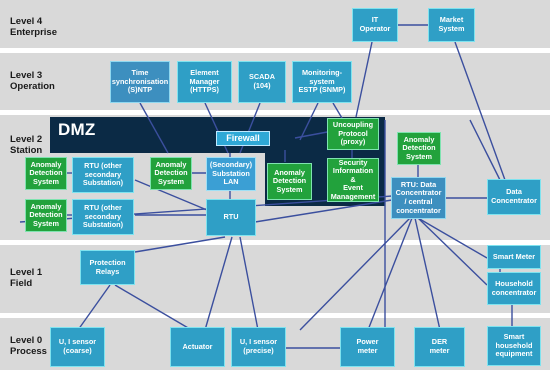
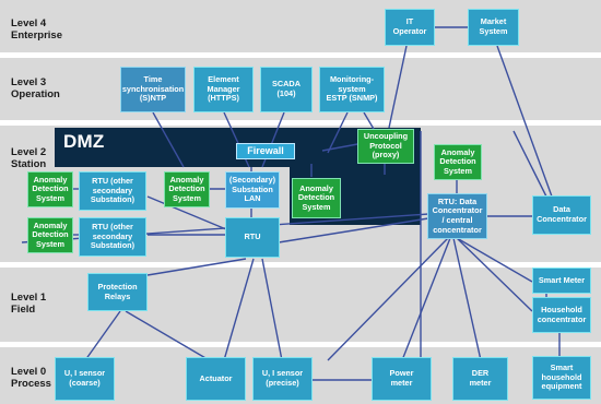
  Level 4
  Enterprise
  Level 3
  Operation
  Level 2
  Station
  Level 1
  Field
  Level 0
  Process
  DMZ
  IT
  Operator
  Market
  System
  Time
  synchronisation
  (S)NTP
  Element
  Manager
  (HTTPS)
  SCADA
  (104)
  Monitoring-
  system
  ESTP (SNMP)
  Firewall
  Uncoupling
  Protocol
  (proxy)
- Security
- Information &
- Event
- Management
  Anomaly
  Detection
  System
  Anomaly
  Detection
  System
  Anomaly
  Detection
  System
  RTU (other
  secondary
  Substation)
  RTU (other
  secondary
  Substation)
  Anomaly
  Detection
  System
  (Secondary)
  Substation
  LAN
  RTU
  Anomaly
  Detection
  System
  RTU: Data
  Concentrator
  / central
  concentrator
  Data
  Concentrator
  Smart Meter
  Household
  concentrator
  Smart
  household
  equipment
  Protection
  Relays
  U, I sensor
  (coarse)
  Actuator
  U, I sensor
  (precise)
  Power
  meter
  DER
  meter
